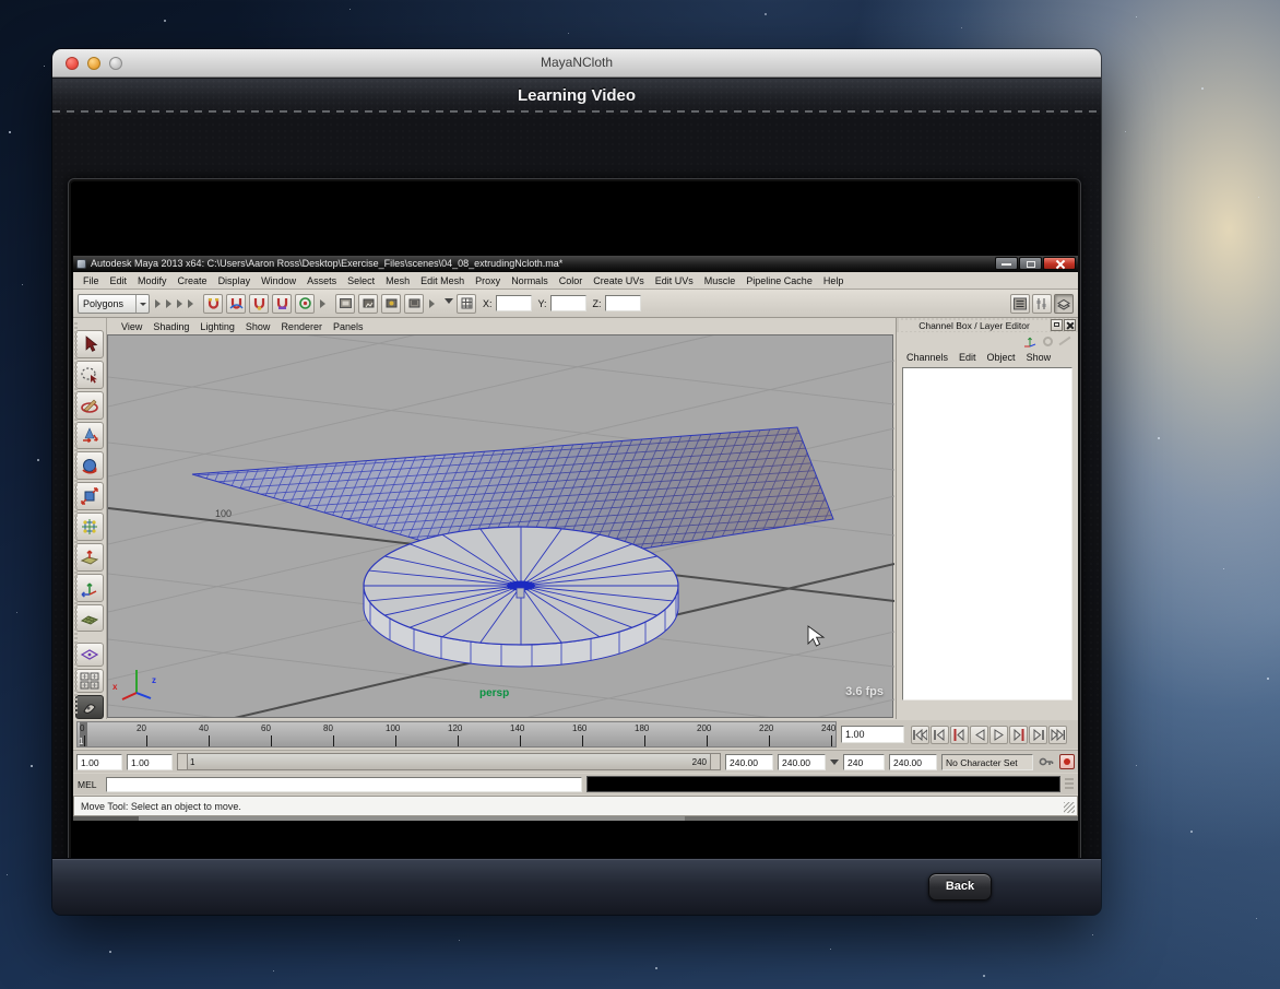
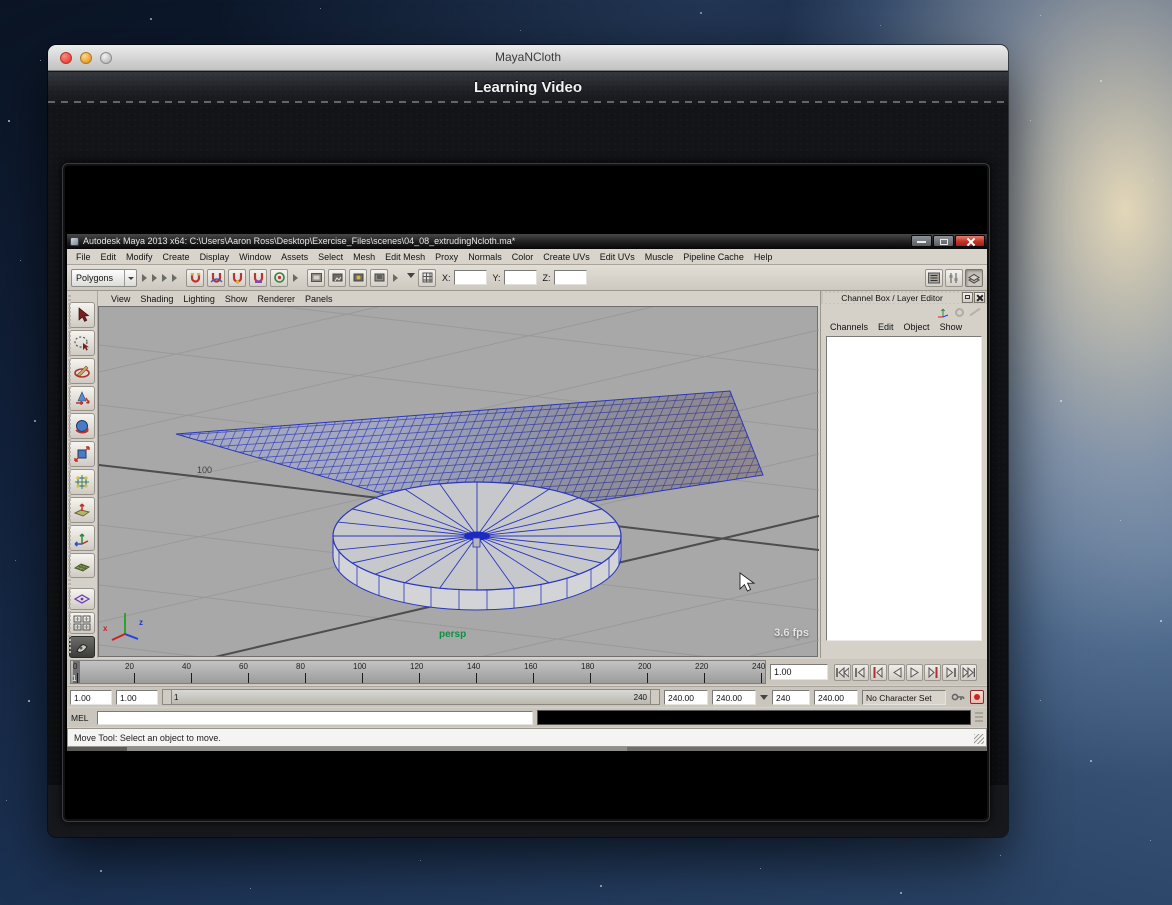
  MayaNCloth
  Learning Video
  Autodesk Maya 2013 x64: C:\Users\Aaron Ross\Desktop\Exercise_Files\scenes\04_08_extrudingNcloth.ma*
  File
  Edit
  Modify
  Create
  Display
  Window
  Assets
  Select
  Mesh
  Edit Mesh
  Proxy
  Normals
  Color
  Create UVs
  Edit UVs
  Muscle
  Pipeline Cache
  Help
  Polygons
  X:
  Y:
  Z:
  View
  Shading
  Lighting
  Show
  Renderer
  Panels
  100
  persp
  3.6 fps
  x
  z
  Channel Box / Layer Editor
  Channels
  Edit
  Object
  Show
  1
  0
  20
  40
  60
  80
  100
  120
  140
  160
  180
  200
  220
  240
  1.00
  1.00
  1.00
  1
  240
  240.00
  240.00
  240
  240.00
  No Character Set
  MEL
  Move Tool: Select an object to move.
- Back
